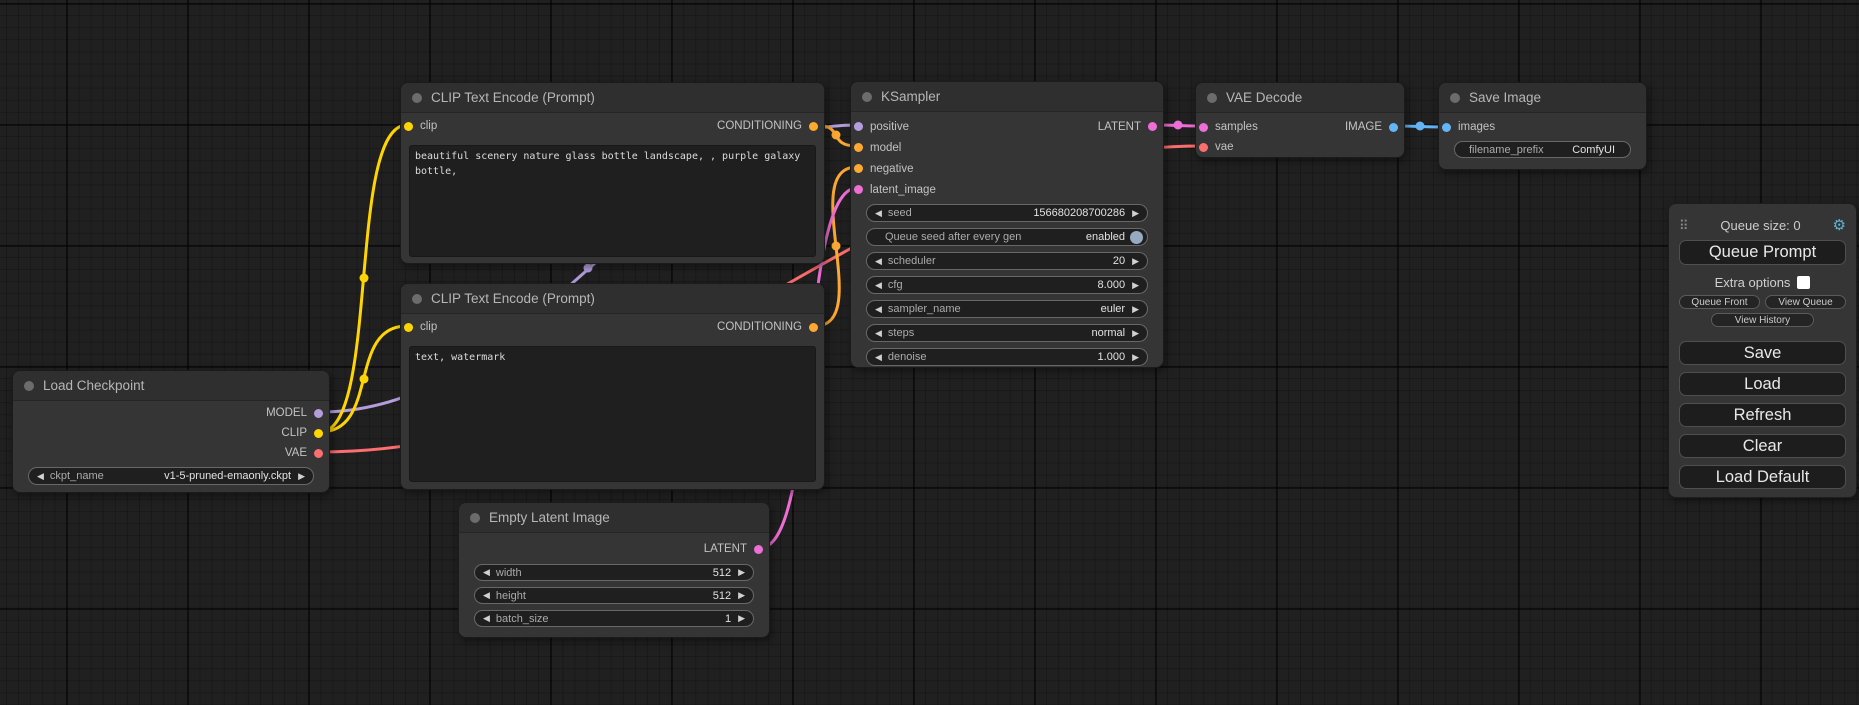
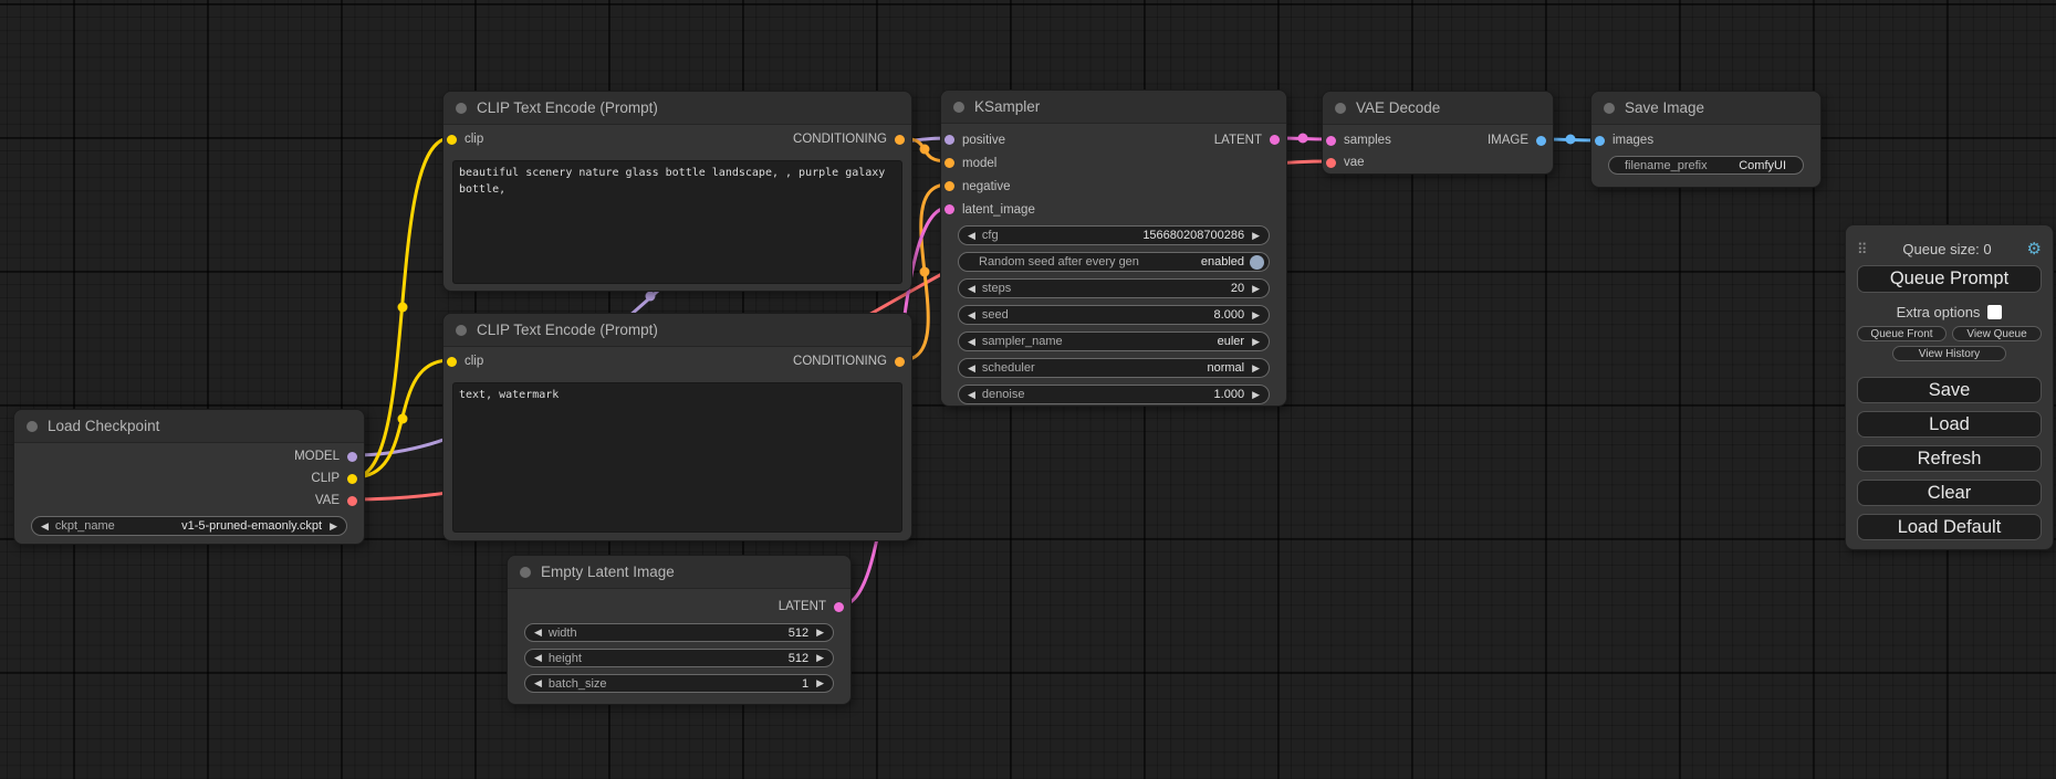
  Load Checkpoint
  MODEL
  CLIP
  VAE
  ◀
  ckpt_name
  v1-5-pruned-emaonly.ckpt
  ▶
  CLIP Text Encode (Prompt)
  clip
  CONDITIONING
  CLIP Text Encode (Prompt)
  clip
  CONDITIONING
  text, watermark
  Empty Latent Image
  LATENT
  ◀
  width
  512
  ▶
  ◀
  height
  512
  ▶
  ◀
  batch_size
  1
  ▶
  KSampler
  positive
  LATENT
  model
  negative
  latent_image
  ◀
- seed
+ cfg
  156680208700286
  ▶
- Queue seed after every gen
+ Random seed after every gen
  enabled
  ◀
- scheduler
+ steps
  20
  ▶
  ◀
- cfg
+ seed
  8.000
  ▶
  ◀
  sampler_name
  euler
  ▶
  ◀
- steps
+ scheduler
  normal
  ▶
  ◀
  denoise
  1.000
  ▶
  VAE Decode
  samples
  IMAGE
  vae
  Save Image
  images
  filename_prefix
  ComfyUI
  ⠿
  Queue size: 0
  ⚙
  Queue Prompt
  Extra options
  Queue Front
  View Queue
  View History
  Save
  Load
  Refresh
  Clear
  Load Default
